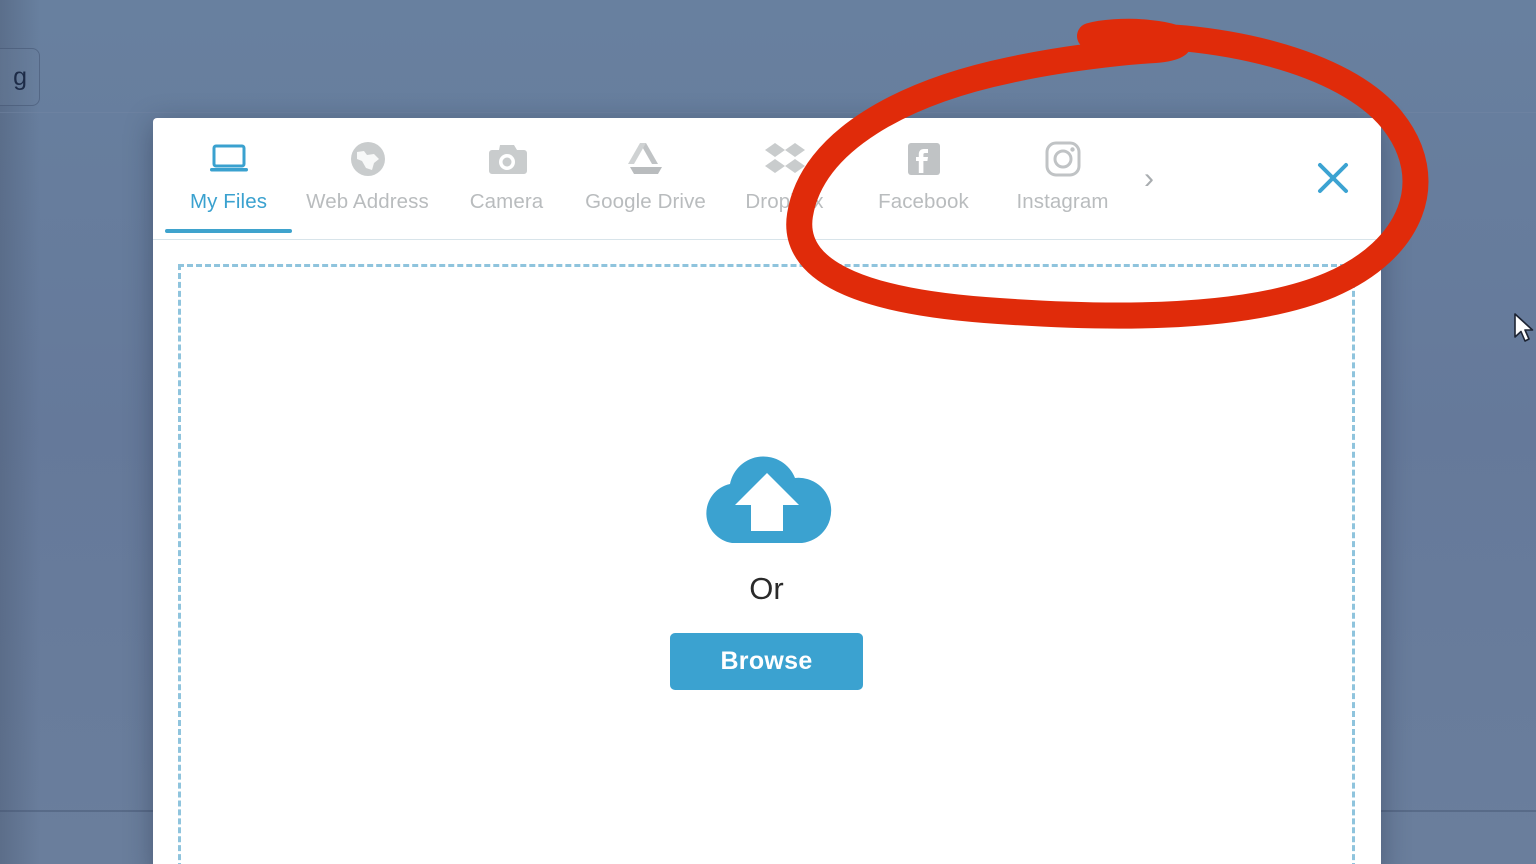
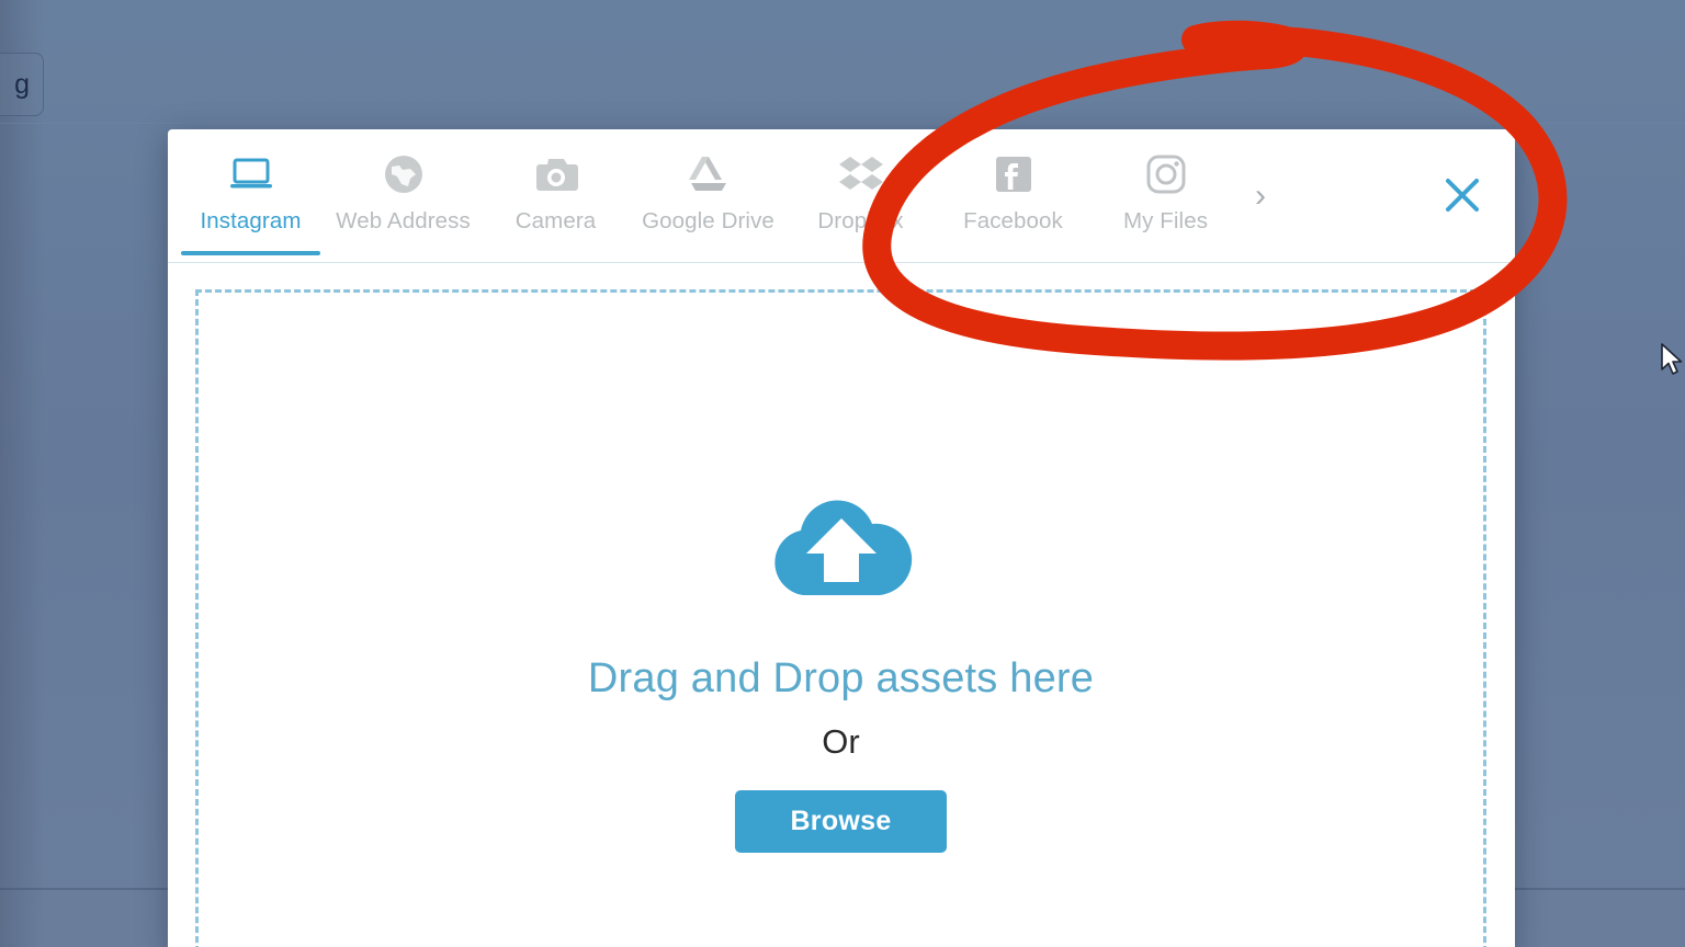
  g
- My Files
+ Instagram
  Web Address
  Camera
  Google Drive
  Dropx
  Facebook
- Instagram
+ My Files
  ›
+ Drag and Drop assets here
  Or
  Browse
